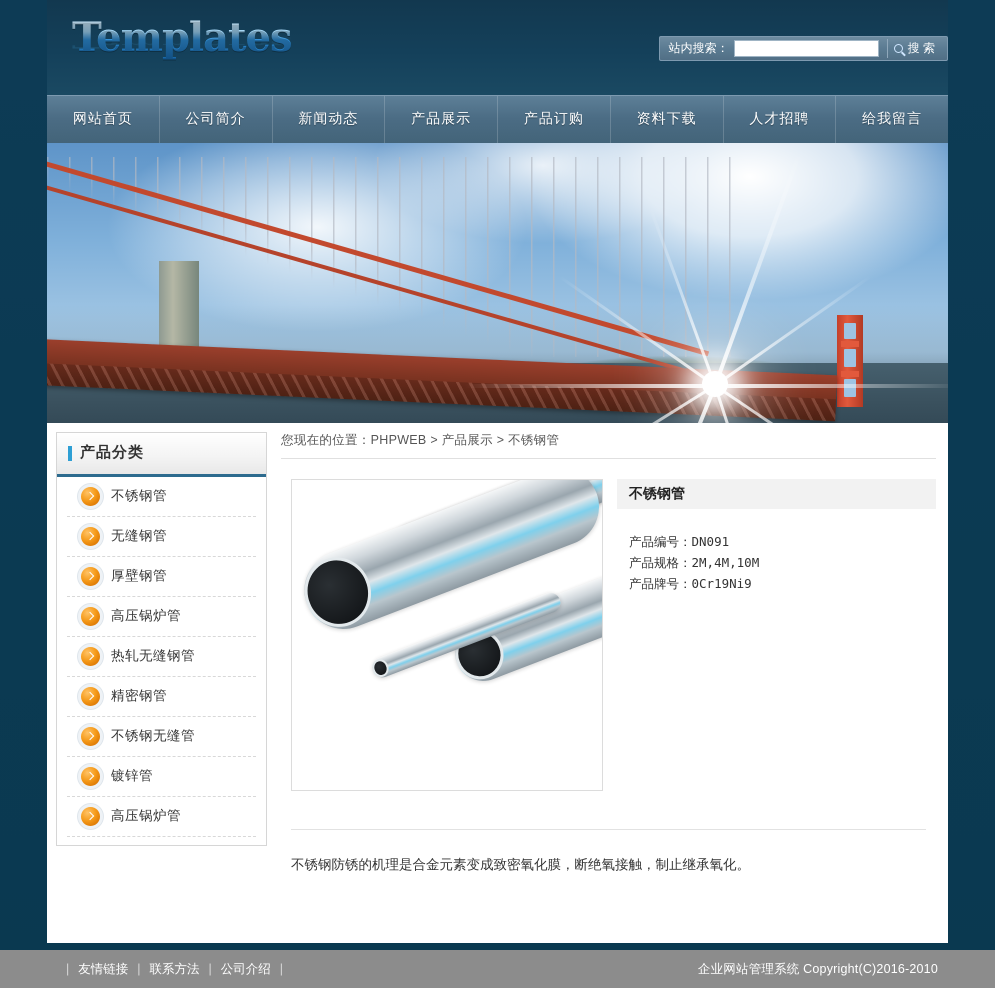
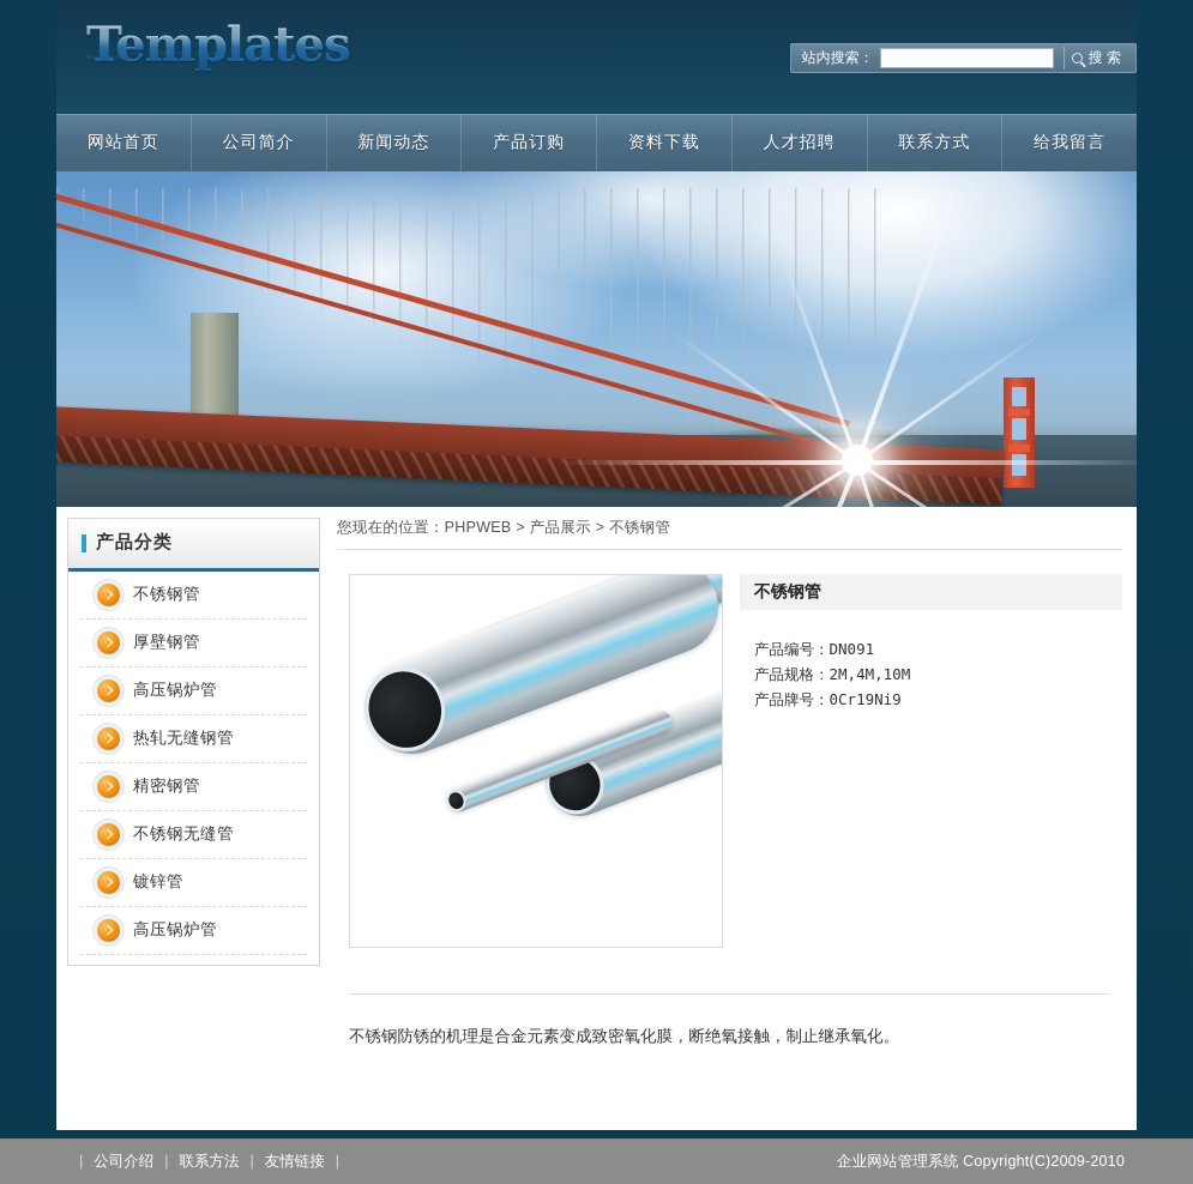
  Templates
  站内搜索：
  搜 索
  网站首页
  公司简介
  新闻动态
- 产品展示
  产品订购
  资料下载
  人才招聘
+ 联系方式
  给我留言
  产品分类
  不锈钢管
- 无缝钢管
  厚壁钢管
  高压锅炉管
  热轧无缝钢管
  精密钢管
  不锈钢无缝管
  镀锌管
  高压锅炉管
  您现在的位置：PHPWEB > 产品展示 > 不锈钢管
  不锈钢管
  产品编号：DN091
  产品规格：2M,4M,10M
  产品牌号：0Cr19Ni9
  不锈钢防锈的机理是合金元素变成致密氧化膜，断绝氧接触，制止继承氧化。
  |
- 友情链接
+ 公司介绍
  |
  联系方法
  |
- 公司介绍
+ 友情链接
  |
- 企业网站管理系统 Copyright(C)2016-2010
+ 企业网站管理系统 Copyright(C)2009-2010
